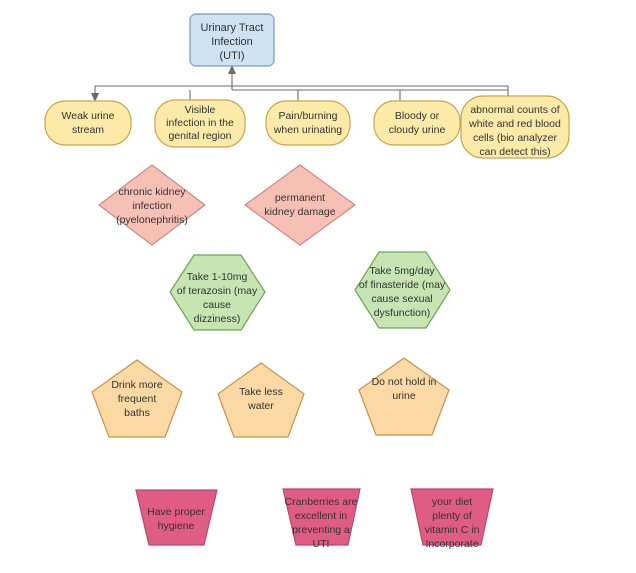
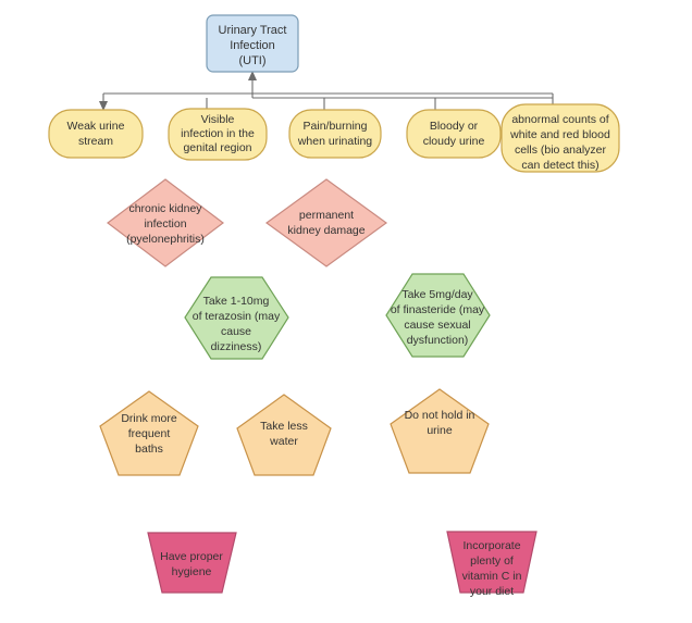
  Urinary Tract
  Infection
  (UTI)
  Weak urine
  stream
  Visible
  infection in the
  genital region
  Pain/burning
  when urinating
  Bloody or
  cloudy urine
  abnormal counts of
  white and red blood
  cells (bio analyzer
  can detect this)
  chronic kidney
  infection
  (pyelonephritis)
  permanent
  kidney damage
  Take 1-10mg
  of terazosin (may
  cause
  dizziness)
  Take 5mg/day
  of finasteride (may
  cause sexual
  dysfunction)
  Drink more
  frequent
  baths
  Take less
  water
  Do not hold in
  urine
  Have proper
  hygiene
- Cranberries are
- excellent in
- preventing a
- UTI
- your diet
+ Incorporate
  plenty of
  vitamin C in
- Incorporate
+ your diet
